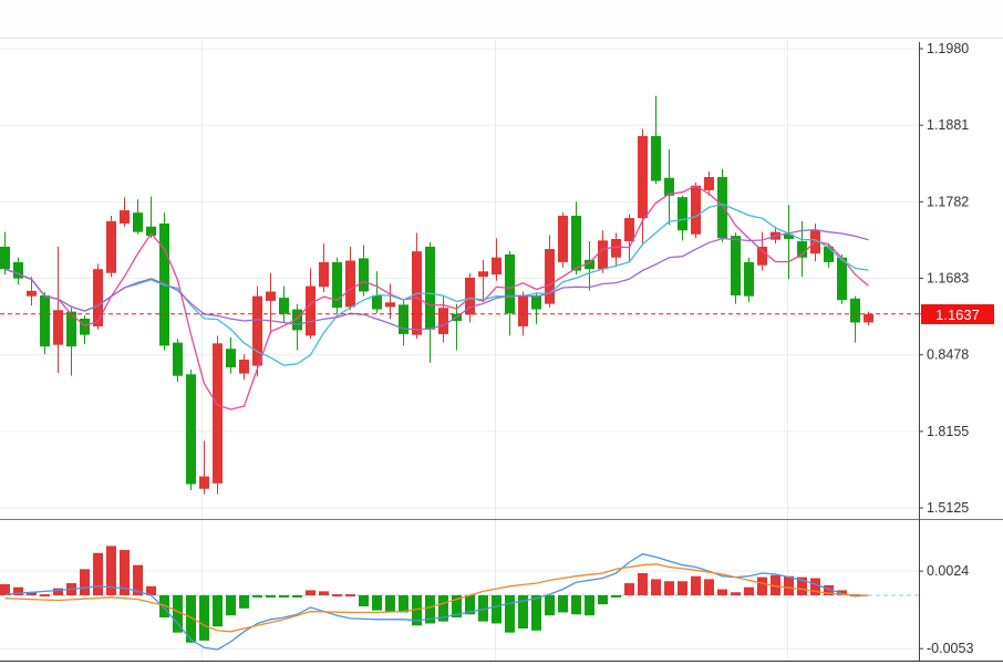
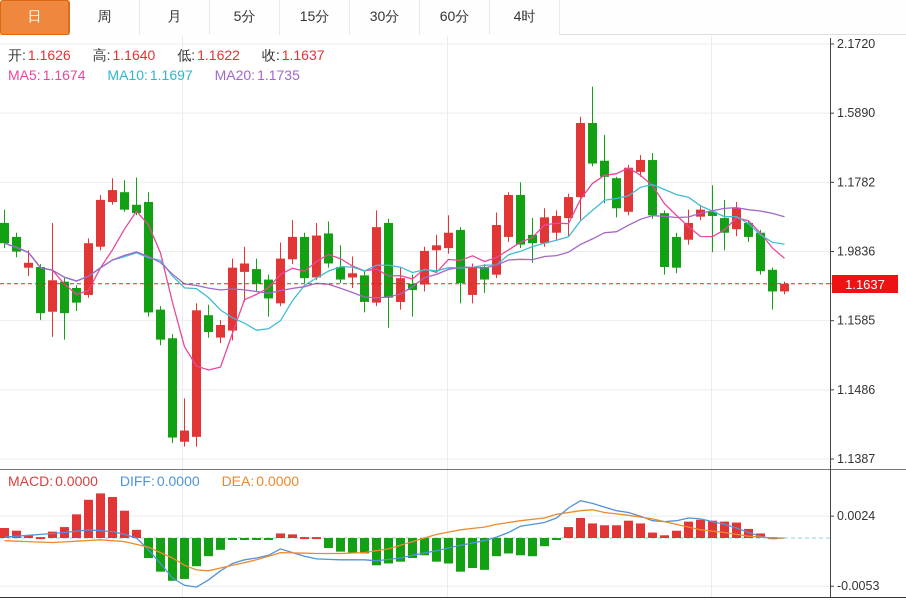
- 1.1980
+ 2.1720
- 1.1881
+ 1.5890
  1.1782
- 1.1683
+ 1.9836
- 0.8478
+ 1.1585
- 1.8155
+ 1.1486
- 1.5125
+ 1.1387
  0.0024
  -0.0053
+ 日
+ 周
+ 月
+ 5分
+ 15分
+ 30分
+ 60分
+ 4时
+ 开: 1.1626 高: 1.1640 低: 1.1622 收: 1.1637
+ MA5: 1.1674 MA10: 1.1697 MA20: 1.1735
+ MACD: 0.0000 DIFF: 0.0000 DEA: 0.0000
  1.1637
